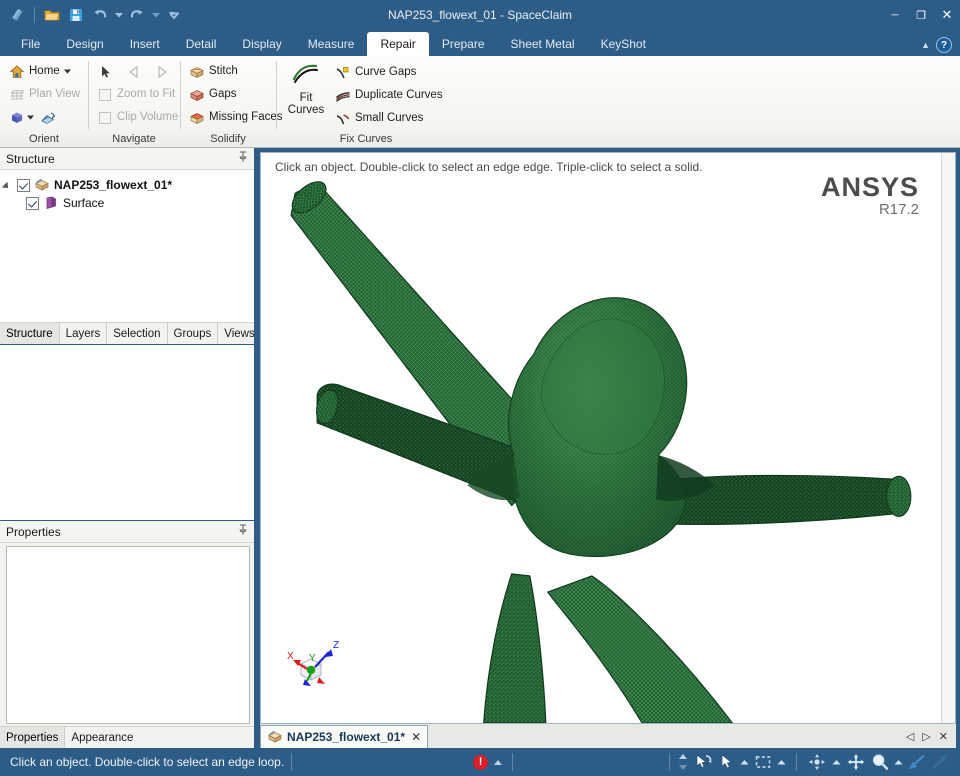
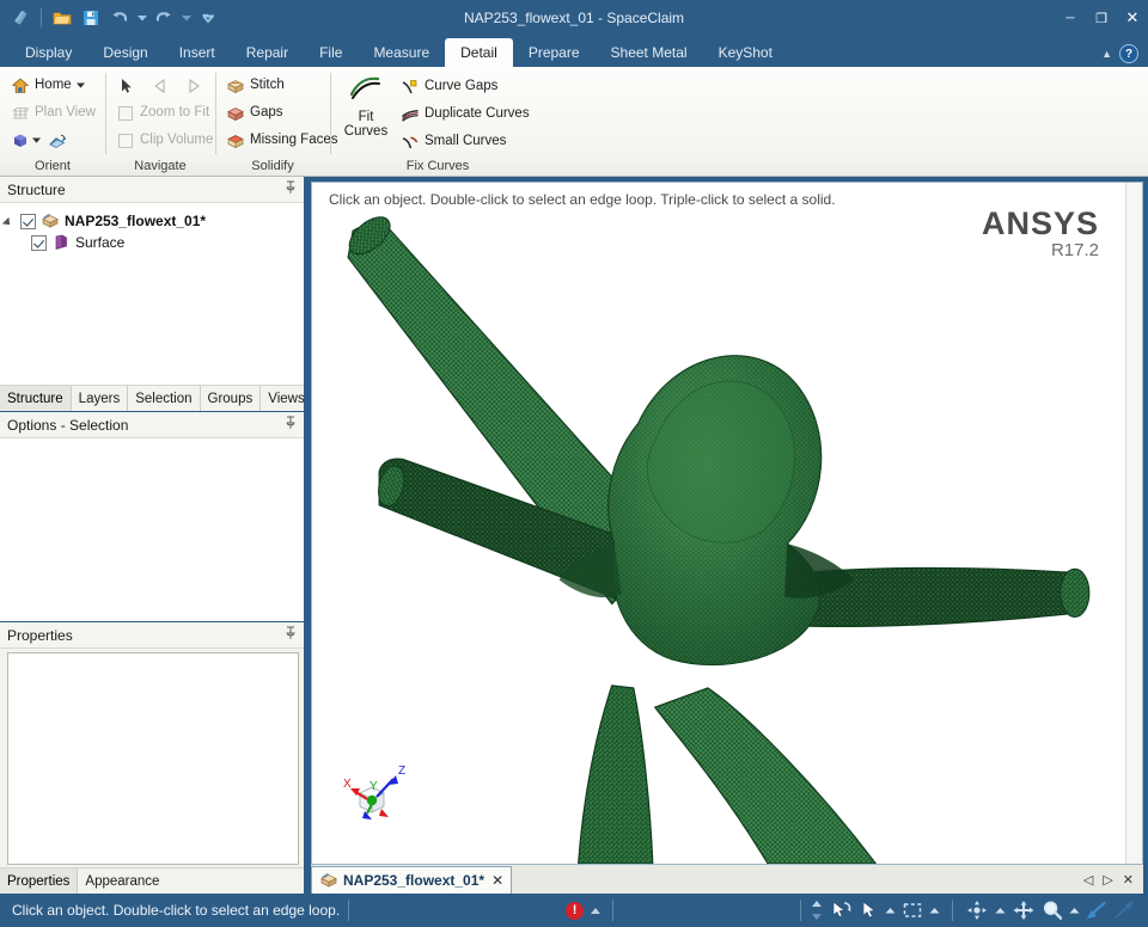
  NAP253_flowext_01 - SpaceClaim
  ─
  ❐
  ✕
- File
+ Display
  Design
  Insert
- Detail
+ Repair
- Display
+ File
  Measure
- Repair
+ Detail
  Prepare
  Sheet Metal
  KeyShot
  ▲
  ?
  Home
  Plan View
  Orient
  Zoom to Fit
  Clip Volume
  Navigate
  Stitch
  Gaps
  Missing Face
  Solidify
  Fit
  Curves
  Curve Gaps
  Duplicate Curves
  Small Curves
  Fix Curves
  Structure
  NAP253_flowext_01*
  Surface
  Structure
  Layers
  Selection
  Groups
  Views
+ Options - Selection
  Properties
  Properties
  Appearance
- Click an object. Double-click to select an edge edge. Triple-click to select a solid.
+ Click an object. Double-click to select an edge loop. Triple-click to select a solid.
  ANSYS
  R17.2
  Z
  X
  Y
  NAP253_flowext_01*
  ✕
  ◁
  ▷
  ✕
  Click an object. Double-click to select an edge loop.
  !
